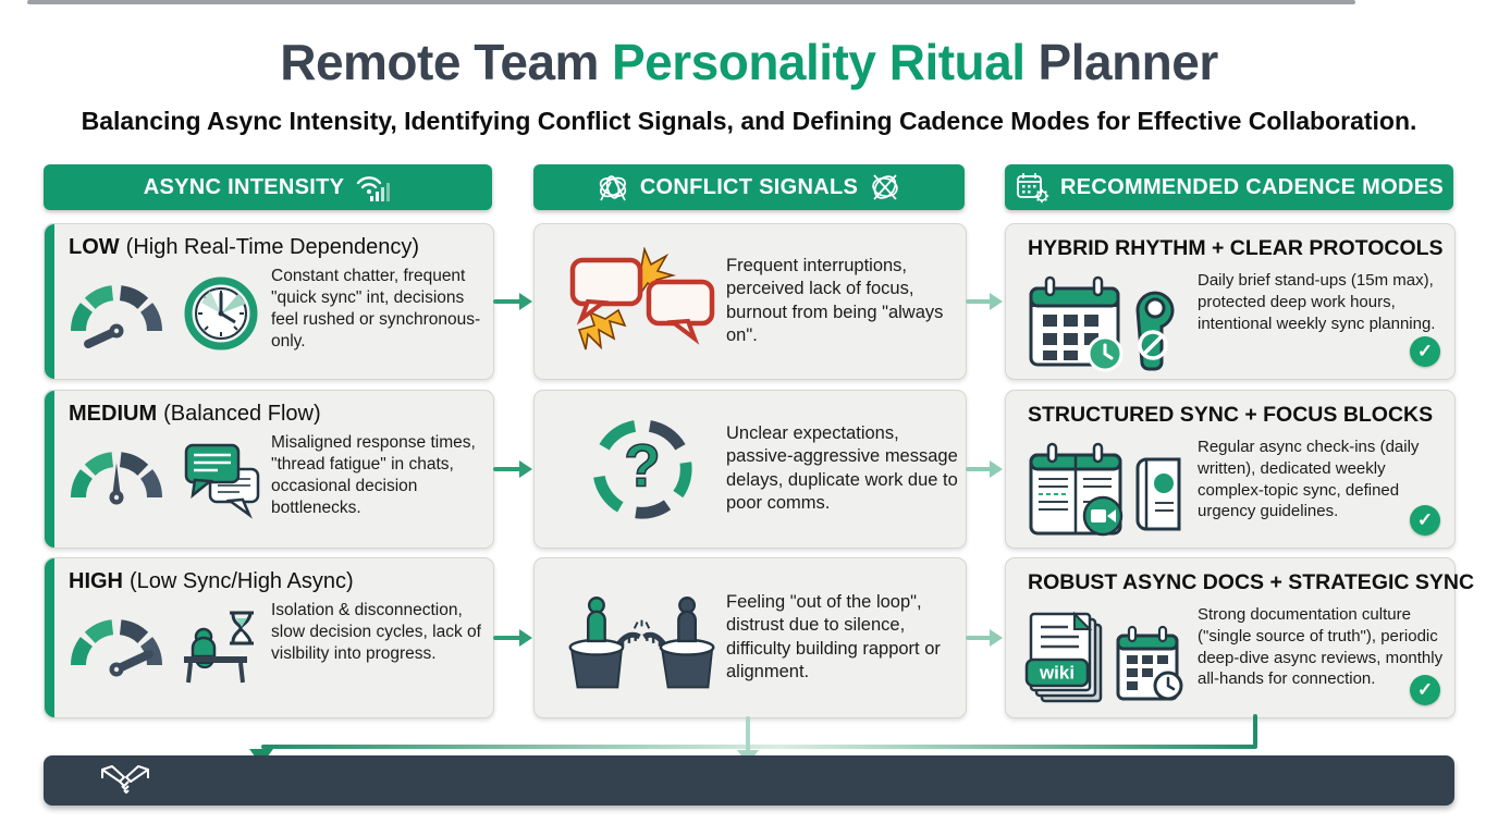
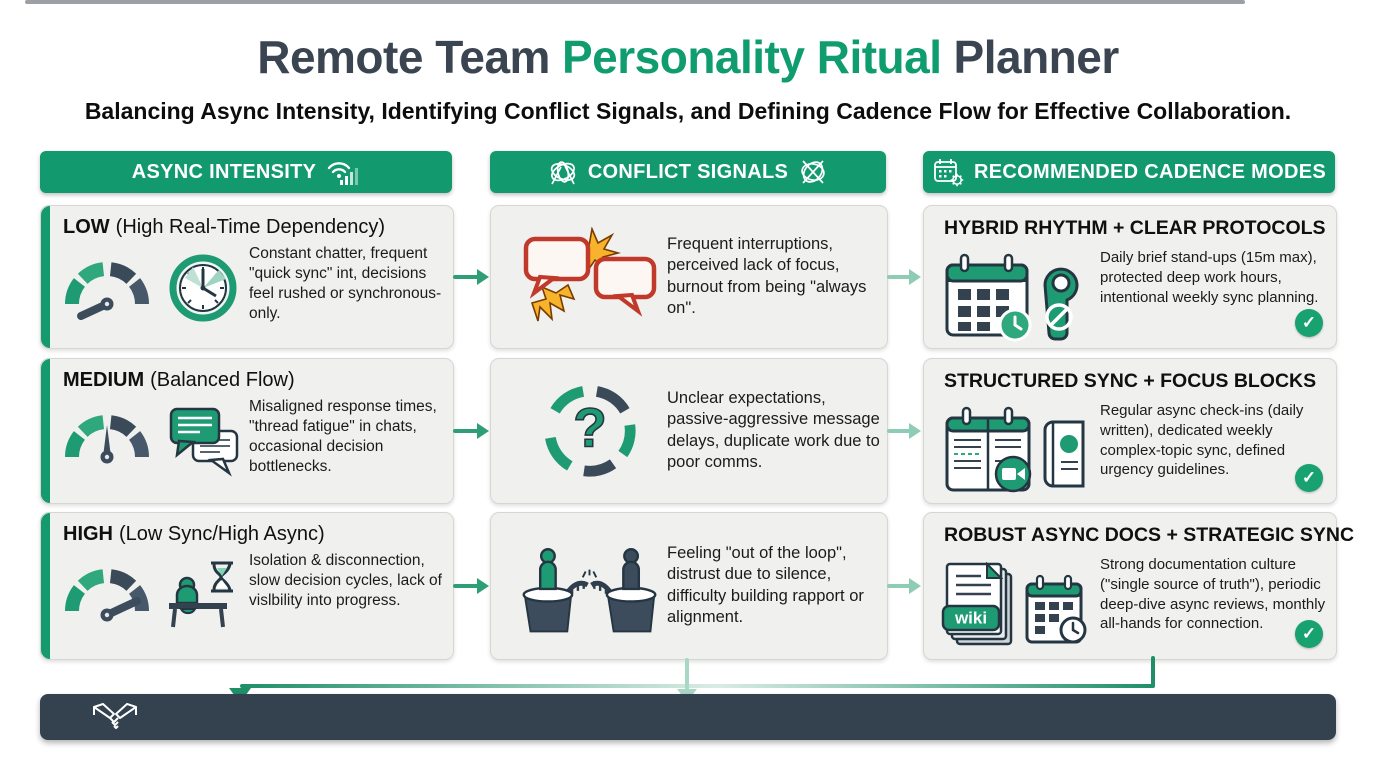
  Remote Team Personality Ritual Planner
- Balancing Async Intensity, Identifying Conflict Signals, and Defining Cadence Modes for Effective Collaboration.
+ Balancing Async Intensity, Identifying Conflict Signals, and Defining Cadence Flow for Effective Collaboration.
  ASYNC INTENSITY
  CONFLICT SIGNALS
  RECOMMENDED CADENCE MODES
  LOW (High Real-Time Dependency)
  Constant chatter, frequent "quick sync" int, decisions feel rushed or synchronous-only.
  Frequent interruptions, perceived lack of focus, burnout from being "always on".
  HYBRID RHYTHM + CLEAR PROTOCOLS
  Daily brief stand-ups (15m max), protected deep work hours, intentional weekly sync planning.
  ✓
  MEDIUM (Balanced Flow)
  Misaligned response times, "thread fatigue" in chats, occasional decision bottlenecks.
  ?
  Unclear expectations, passive-aggressive message delays, duplicate work due to poor comms.
  STRUCTURED SYNC + FOCUS BLOCKS
  Regular async check-ins (daily written), dedicated weekly complex-topic sync, defined urgency guidelines.
  ✓
  HIGH (Low Sync/High Async)
  Isolation & disconnection, slow decision cycles, lack of vislbility into progress.
  Feeling "out of the loop", distrust due to silence, difficulty building rapport or alignment.
  ROBUST ASYNC DOCS + STRATEGIC SYNC
  wiki
  Strong documentation culture ("single source of truth"), periodic deep-dive async reviews, monthly all-hands for connection.
  ✓
